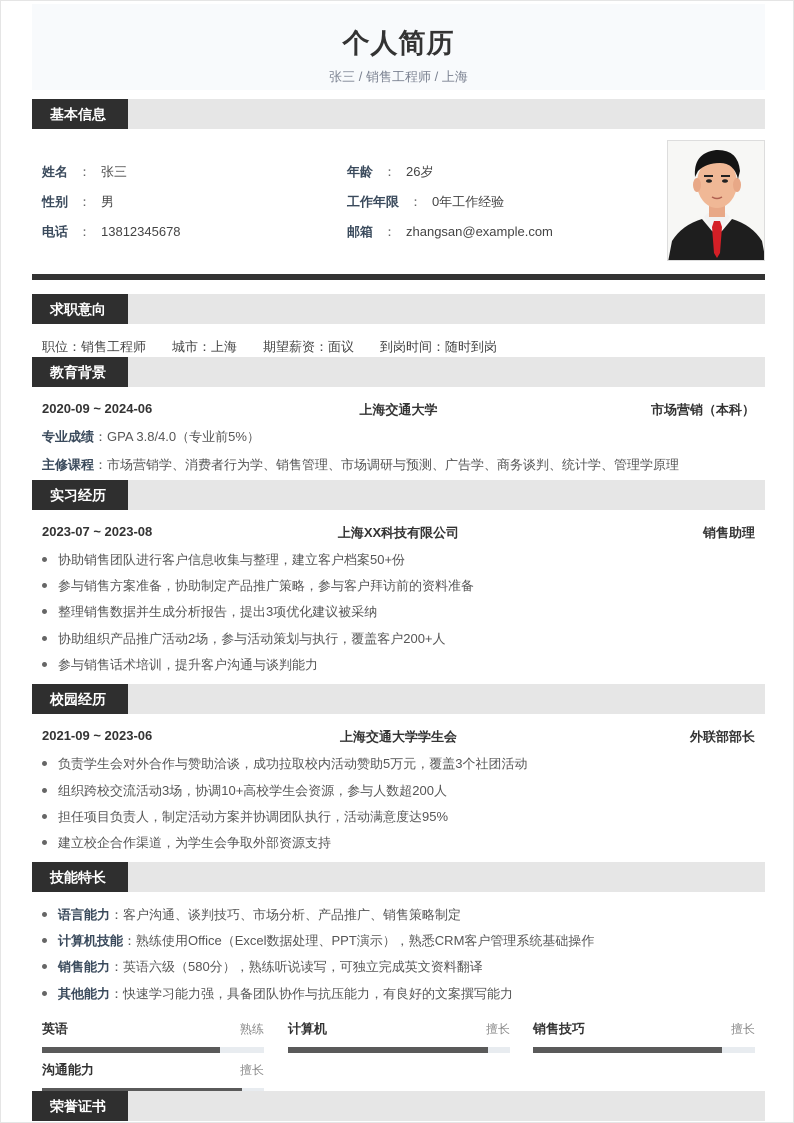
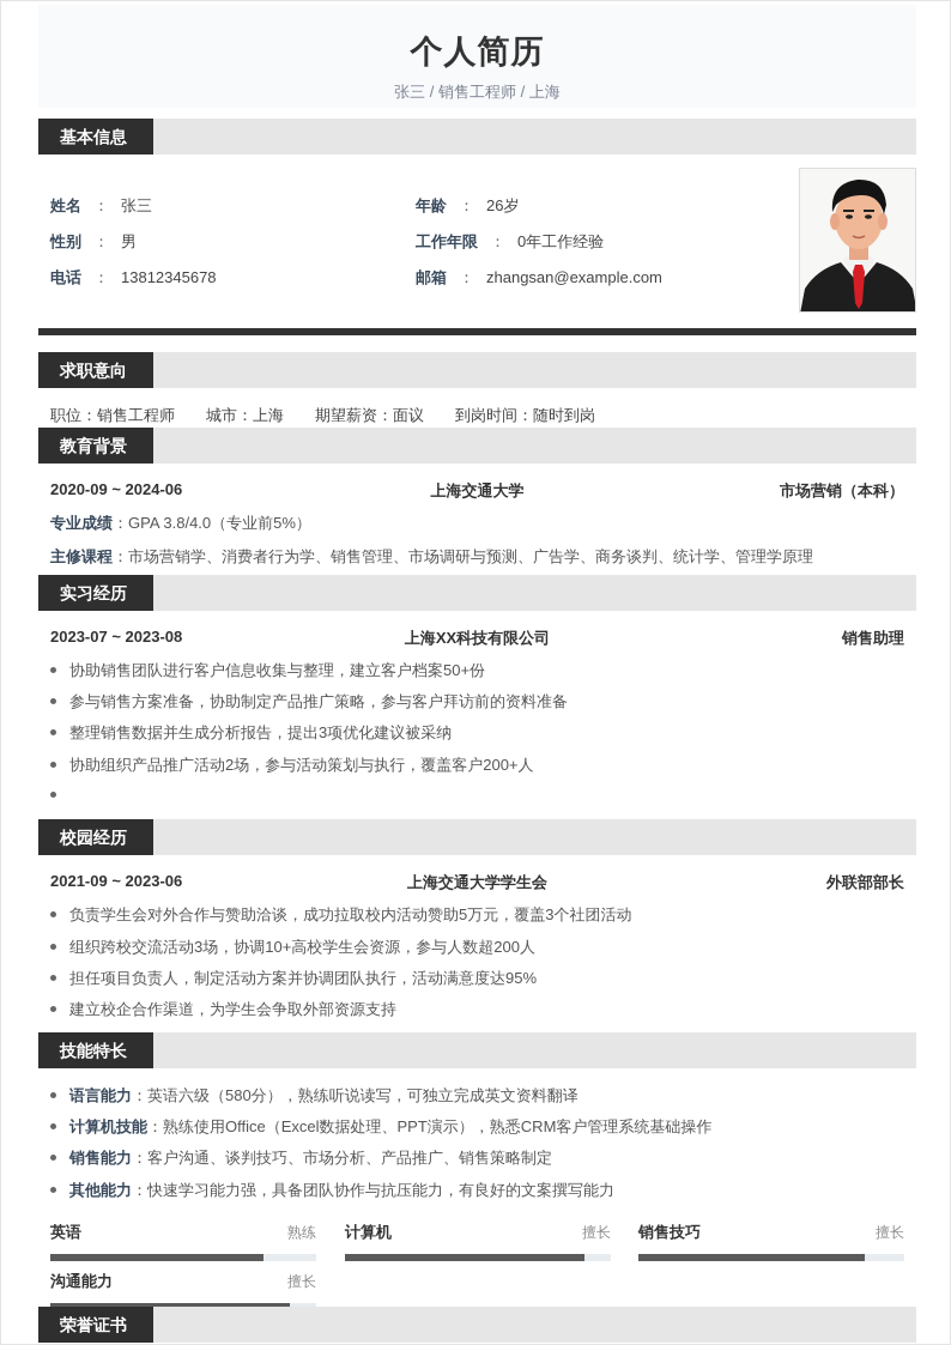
  个人简历
  张三 / 销售工程师 / 上海
  基本信息
  姓名 ： 张三
  性别 ： 男
  电话 ： 13812345678
  年龄 ： 26岁
  工作年限 ： 0年工作经验
  邮箱 ： zhangsan@example.com
  求职意向
  职位：销售工程师 城市：上海 期望薪资：面议 到岗时间：随时到岗
  教育背景
  2020-09 ~ 2024-06
  上海交通大学
  市场营销（本科）
  专业成绩：GPA 3.8/4.0（专业前5%）
  主修课程：市场营销学、消费者行为学、销售管理、市场调研与预测、广告学、商务谈判、统计学、管理学原理
  实习经历
  2023-07 ~ 2023-08
  上海XX科技有限公司
  销售助理
  协助销售团队进行客户信息收集与整理，建立客户档案50+份
  参与销售方案准备，协助制定产品推广策略，参与客户拜访前的资料准备
  整理销售数据并生成分析报告，提出3项优化建议被采纳
  协助组织产品推广活动2场，参与活动策划与执行，覆盖客户200+人
- 参与销售话术培训，提升客户沟通与谈判能力
  校园经历
  2021-09 ~ 2023-06
  上海交通大学学生会
  外联部部长
  负责学生会对外合作与赞助洽谈，成功拉取校内活动赞助5万元，覆盖3个社团活动
  组织跨校交流活动3场，协调10+高校学生会资源，参与人数超200人
  担任项目负责人，制定活动方案并协调团队执行，活动满意度达95%
  建立校企合作渠道，为学生会争取外部资源支持
  技能特长
- 语言能力：客户沟通、谈判技巧、市场分析、产品推广、销售策略制定
+ 语言能力：英语六级（580分），熟练听说读写，可独立完成英文资料翻译
  计算机技能：熟练使用Office（Excel数据处理、PPT演示），熟悉CRM客户管理系统基础操作
- 销售能力：英语六级（580分），熟练听说读写，可独立完成英文资料翻译
+ 销售能力：客户沟通、谈判技巧、市场分析、产品推广、销售策略制定
  其他能力：快速学习能力强，具备团队协作与抗压能力，有良好的文案撰写能力
  英语
  熟练
  计算机
  擅长
  销售技巧
  擅长
  沟通能力
  擅长
  荣誉证书
